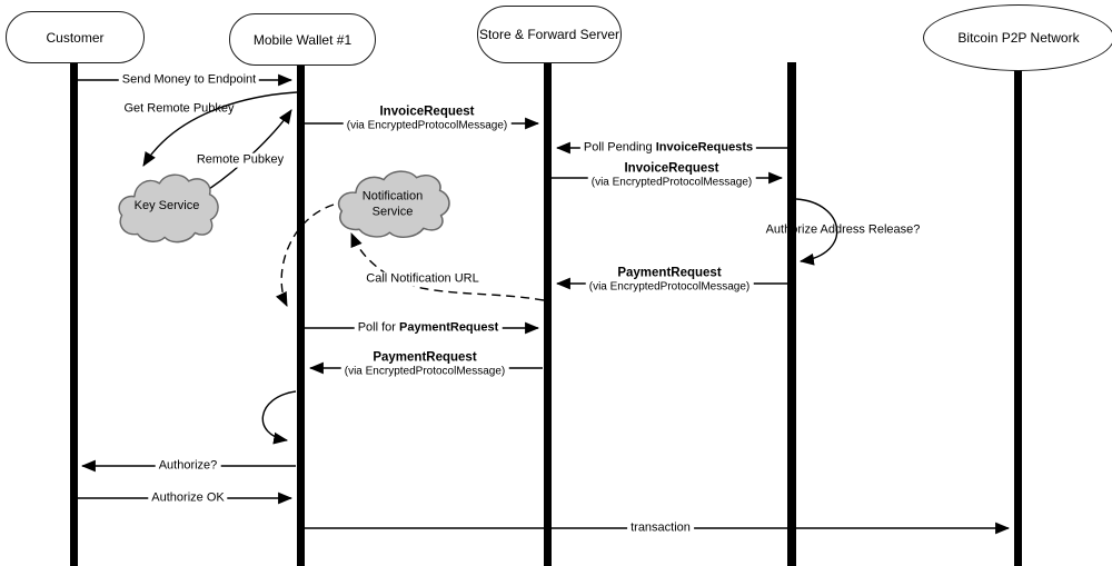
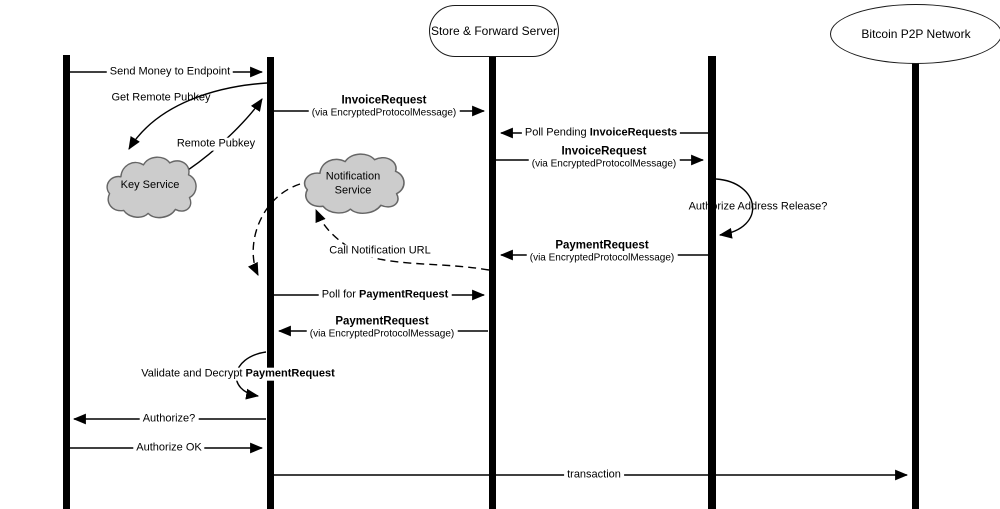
- Customer
- Mobile Wallet #1
  Store & Forward Server
  Bitcoin P2P Network
  Key Service
  Notification
  Service
  Send Money to Endpoint
  Get Remote Pubkey
  Remote Pubkey
  InvoiceRequest
  (via EncryptedProtocolMessage)
  Poll Pending InvoiceRequests
  InvoiceRequest
  (via EncryptedProtocolMessage)
  Authorize Address Release?
  PaymentRequest
  (via EncryptedProtocolMessage)
  Call Notification URL
  Poll for PaymentRequest
  PaymentRequest
  (via EncryptedProtocolMessage)
+ Validate and Decrypt PaymentRequest
  Authorize?
  Authorize OK
  transaction
